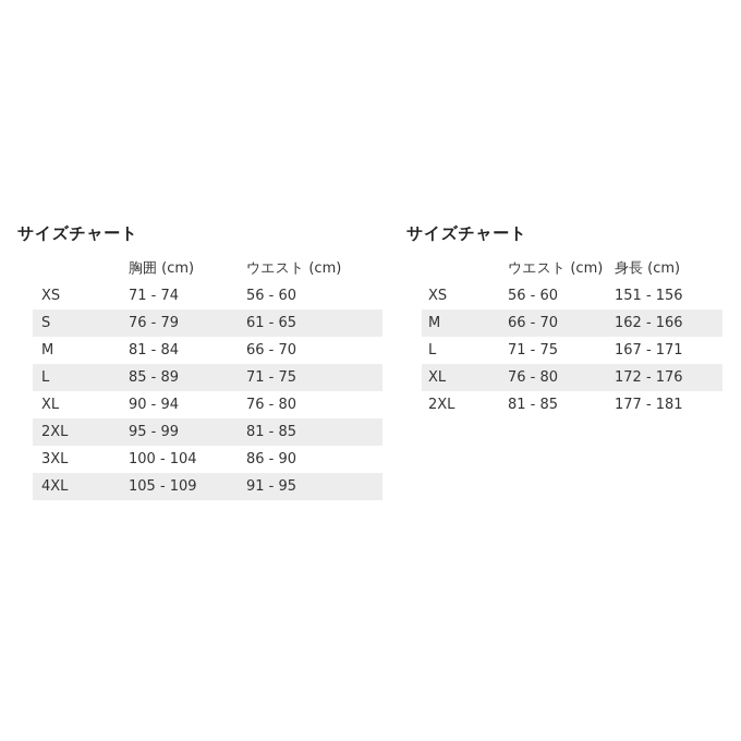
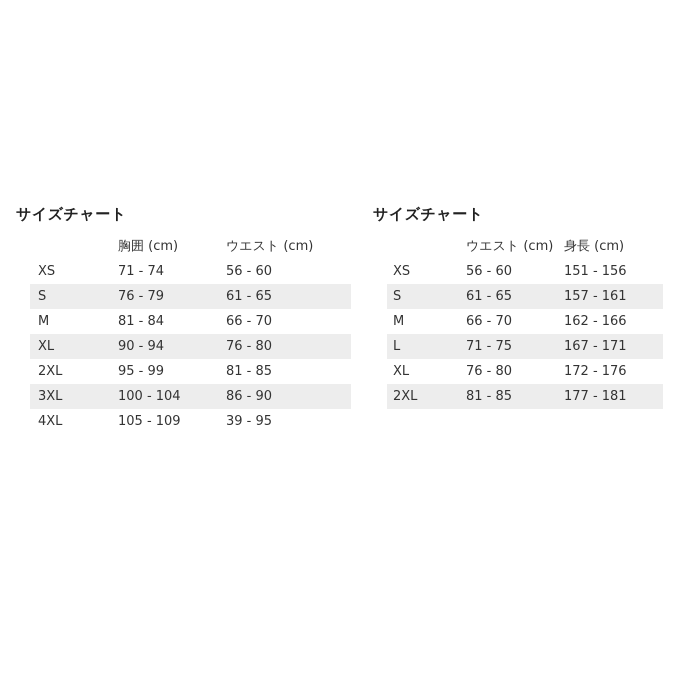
  サイズチャート
  	胸囲 (cm)	ウエスト (cm)
  XS	71 - 74	56 - 60
  S	76 - 79	61 - 65
  M	81 - 84	66 - 70
- L	85 - 89	71 - 75
  XL	90 - 94	76 - 80
  2XL	95 - 99	81 - 85
  3XL	100 - 104	86 - 90
- 4XL	105 - 109	91 - 95
+ 4XL	105 - 109	39 - 95
  サイズチャート
  	ウエスト (cm)	身長 (cm)
  XS	56 - 60	151 - 156
+ S	61 - 65	157 - 161
  M	66 - 70	162 - 166
  L	71 - 75	167 - 171
  XL	76 - 80	172 - 176
  2XL	81 - 85	177 - 181
